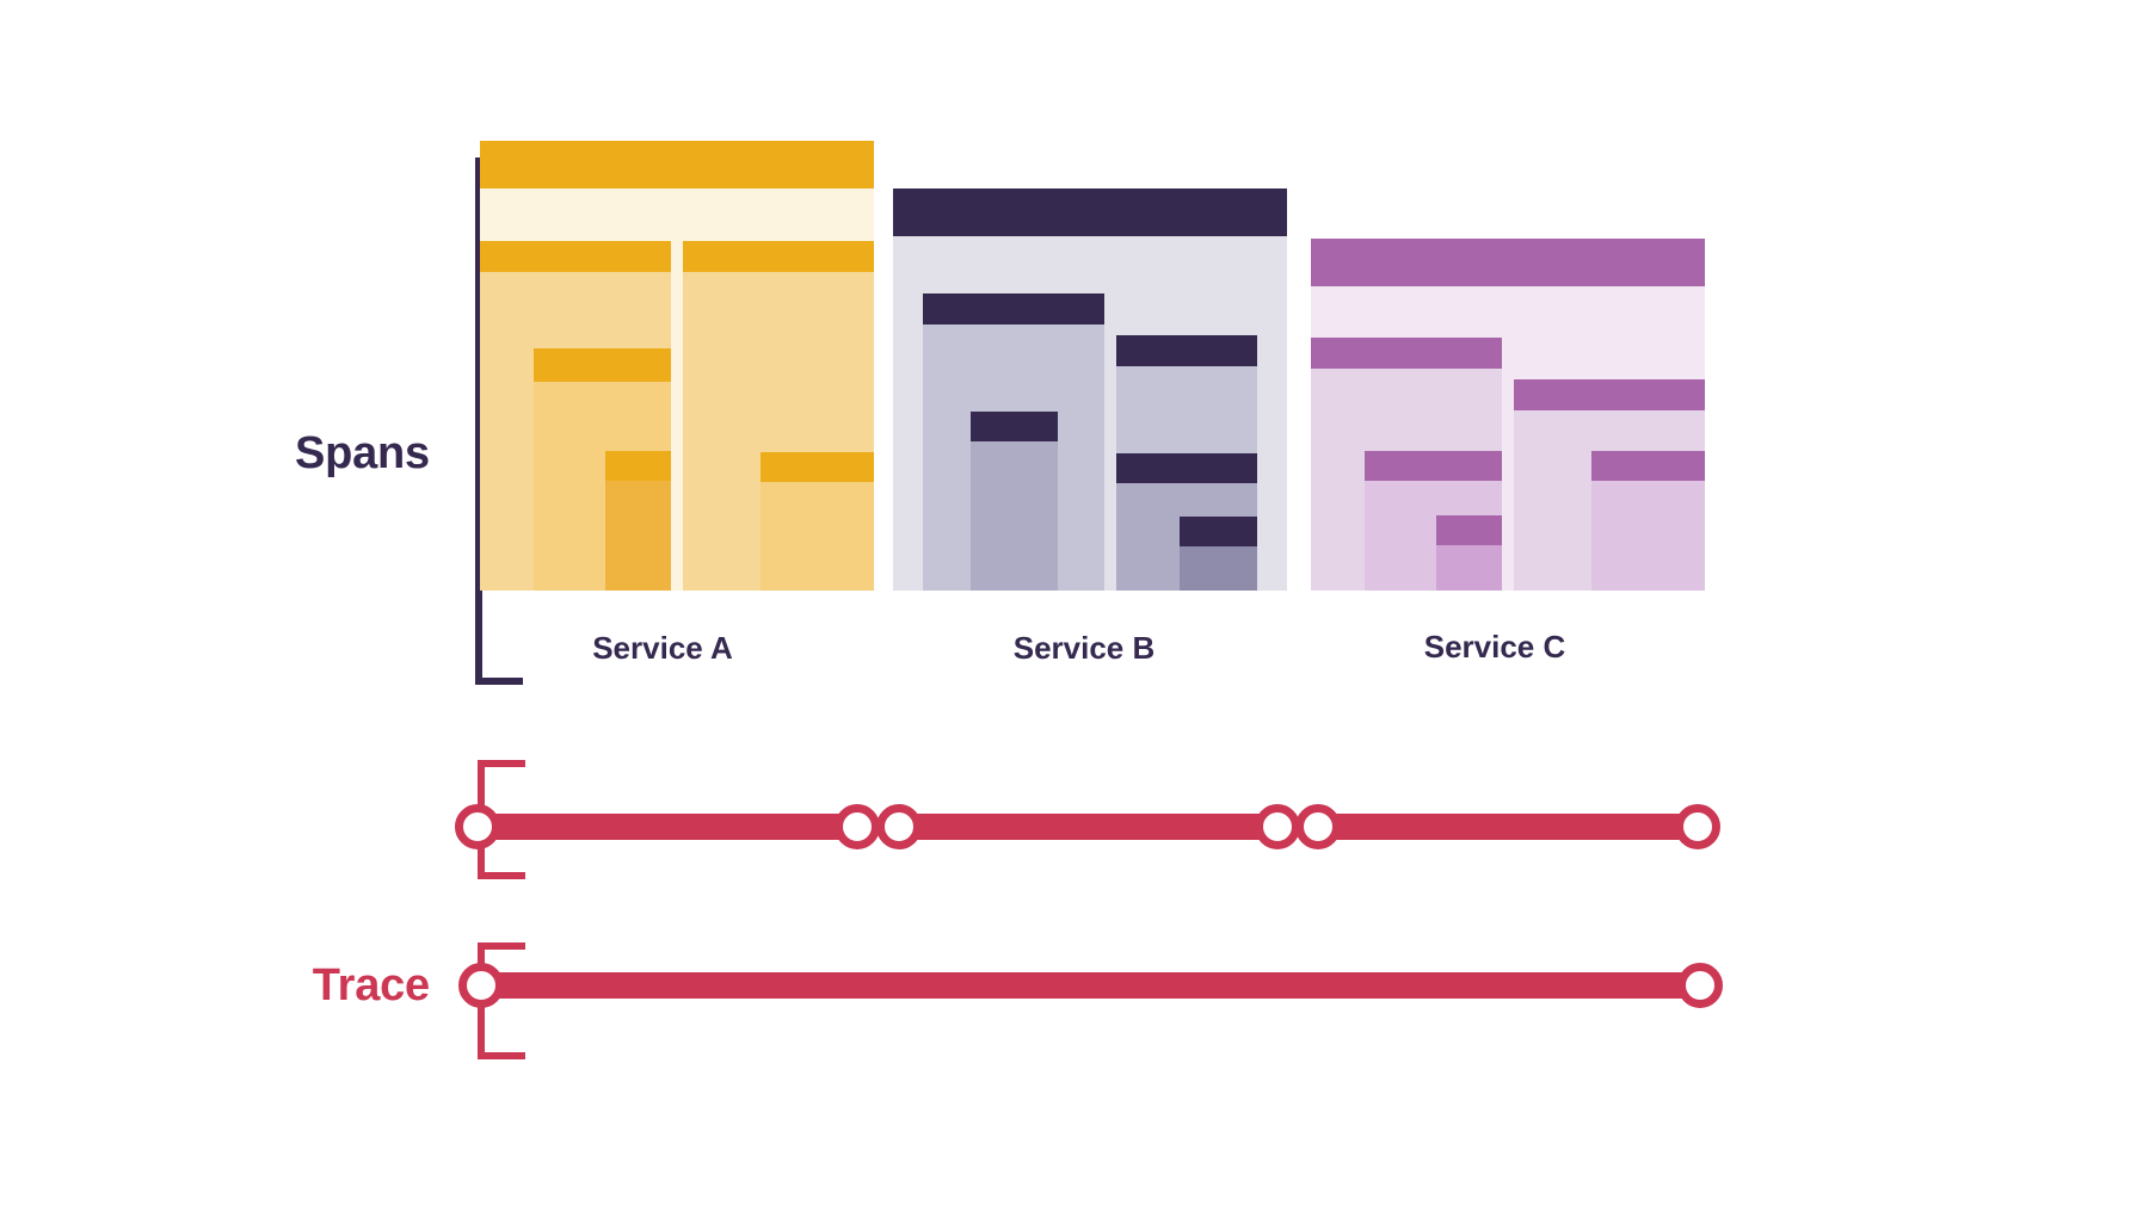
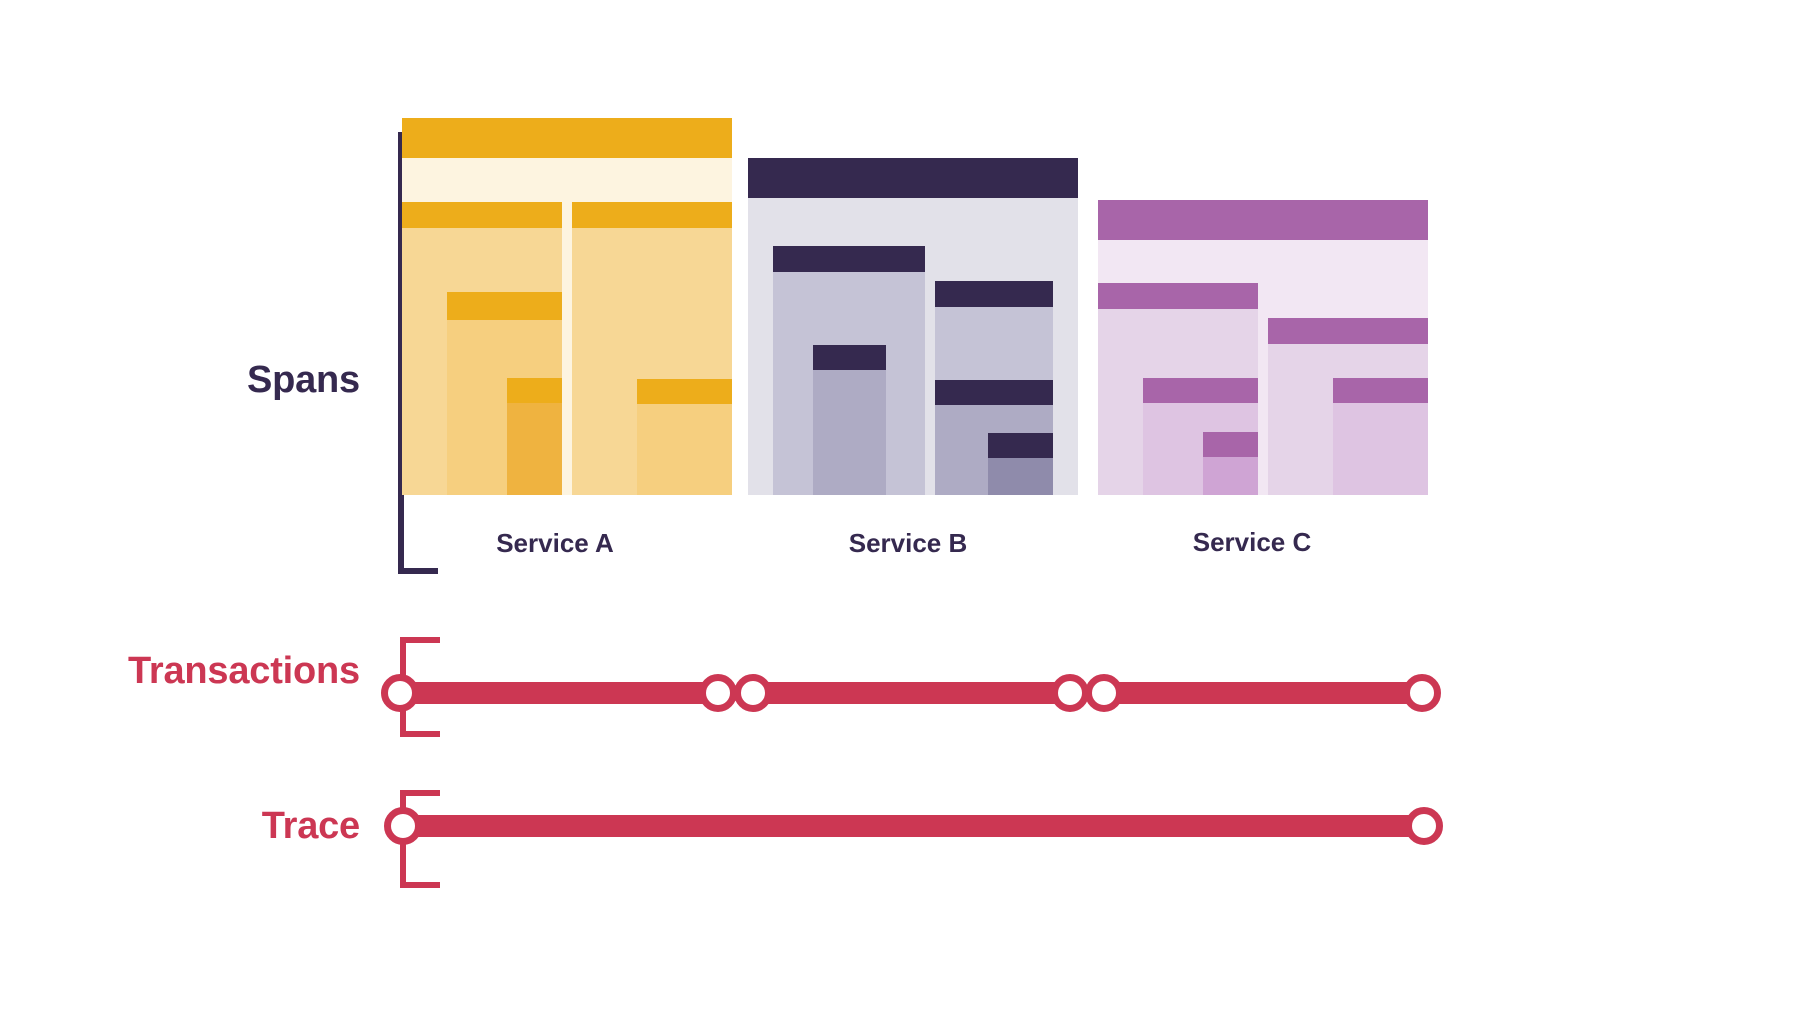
  Spans
+ Transactions
  Trace
  Service A
  Service B
  Service C
